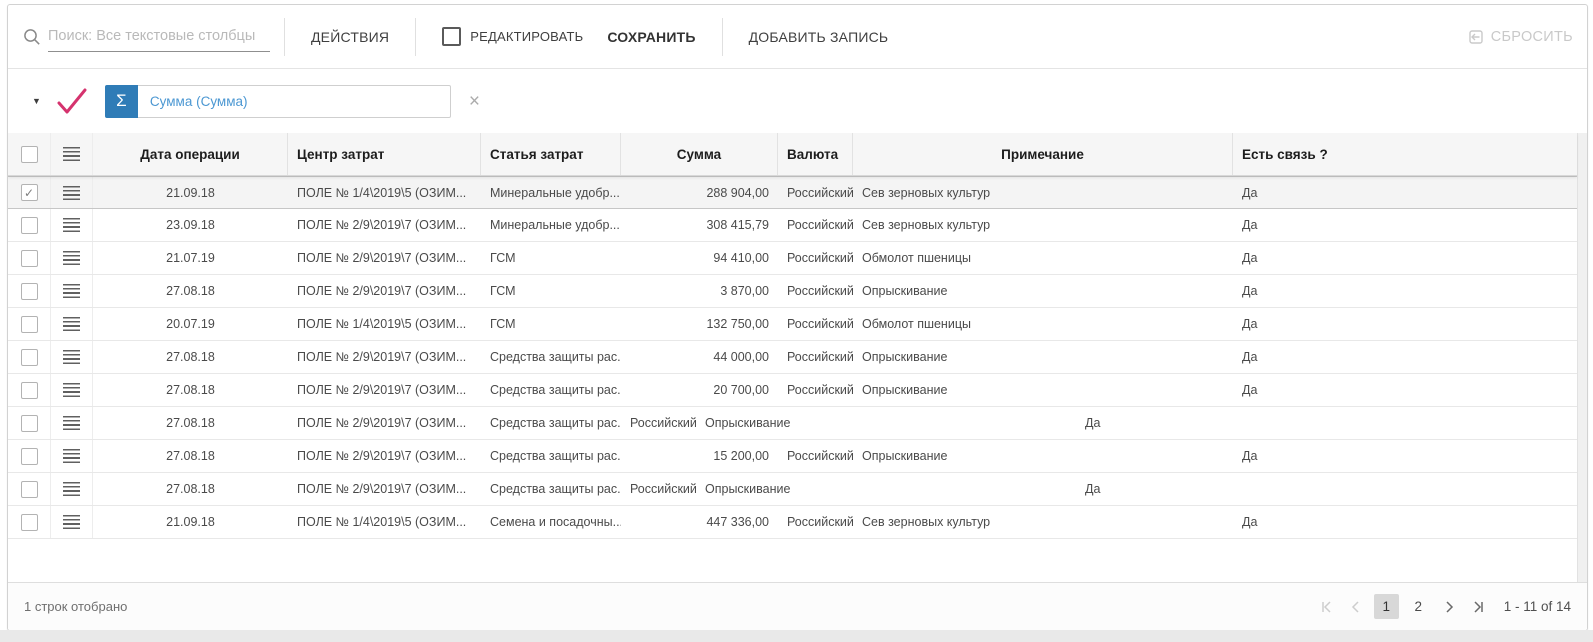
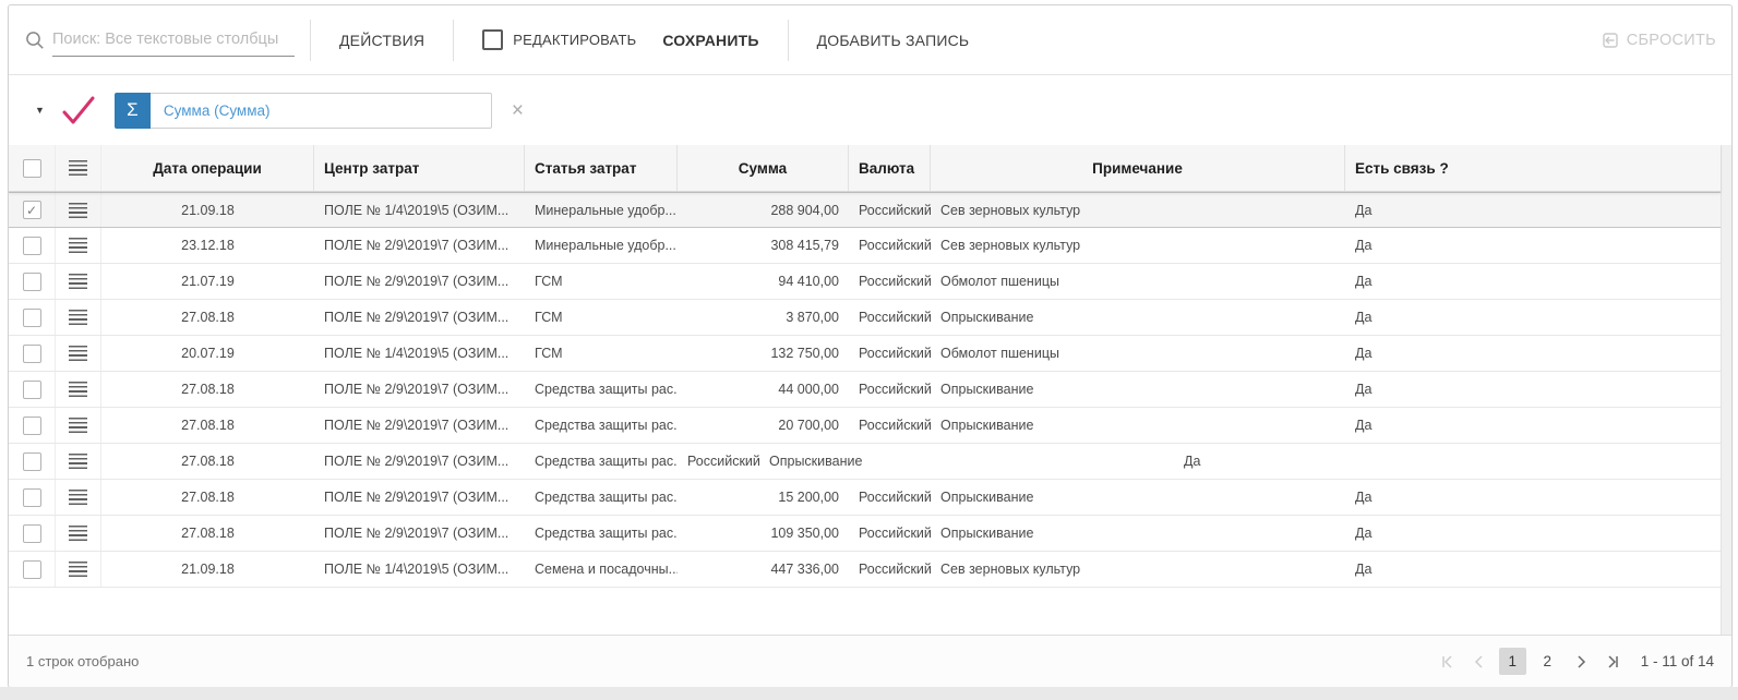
  Поиск: Все текстовые столбцы
  ДЕЙСТВИЯ
  РЕДАКТИРОВАТЬ
  СОХРАНИТЬ
  ДОБАВИТЬ ЗАПИСЬ
  СБРОСИТЬ
  ▼
  Σ
  Сумма (Сумма)
  ×
  Дата операции
  Центр затрат
  Статья затрат
  Сумма
  Валюта
  Примечание
  Есть связь ?
  ✓
  21.09.18
  ПОЛЕ № 1/4\2019\5 (ОЗИМ...
  Минеральные удобр...
  288 904,00
  Российский
  Сев зерновых культур
  Да
- 23.09.18
+ 23.12.18
  ПОЛЕ № 2/9\2019\7 (ОЗИМ...
  Минеральные удобр...
  308 415,79
  Российский
  Сев зерновых культур
  Да
  21.07.19
  ПОЛЕ № 2/9\2019\7 (ОЗИМ...
  ГСМ
  94 410,00
  Российский
  Обмолот пшеницы
  Да
  27.08.18
  ПОЛЕ № 2/9\2019\7 (ОЗИМ...
  ГСМ
  3 870,00
  Российский
  Опрыскивание
  Да
  20.07.19
  ПОЛЕ № 1/4\2019\5 (ОЗИМ...
  ГСМ
  132 750,00
  Российский
  Обмолот пшеницы
  Да
  27.08.18
  ПОЛЕ № 2/9\2019\7 (ОЗИМ...
  Средства защиты рас.
  44 000,00
  Российский
  Опрыскивание
  Да
  27.08.18
  ПОЛЕ № 2/9\2019\7 (ОЗИМ...
  Средства защиты рас.
  20 700,00
  Российский
  Опрыскивание
  Да
  27.08.18
  ПОЛЕ № 2/9\2019\7 (ОЗИМ...
  Средства защиты рас.
  Российский
  Опрыскивание
  Да
  27.08.18
  ПОЛЕ № 2/9\2019\7 (ОЗИМ...
  Средства защиты рас.
  15 200,00
  Российский
  Опрыскивание
  Да
  27.08.18
  ПОЛЕ № 2/9\2019\7 (ОЗИМ...
  Средства защиты рас.
+ 109 350,00
  Российский
  Опрыскивание
  Да
  21.09.18
  ПОЛЕ № 1/4\2019\5 (ОЗИМ...
  Семена и посадочны..
  447 336,00
  Российский
  Сев зерновых культур
  Да
  1 строк отобрано
  1
  2
  1 - 11 of 14
